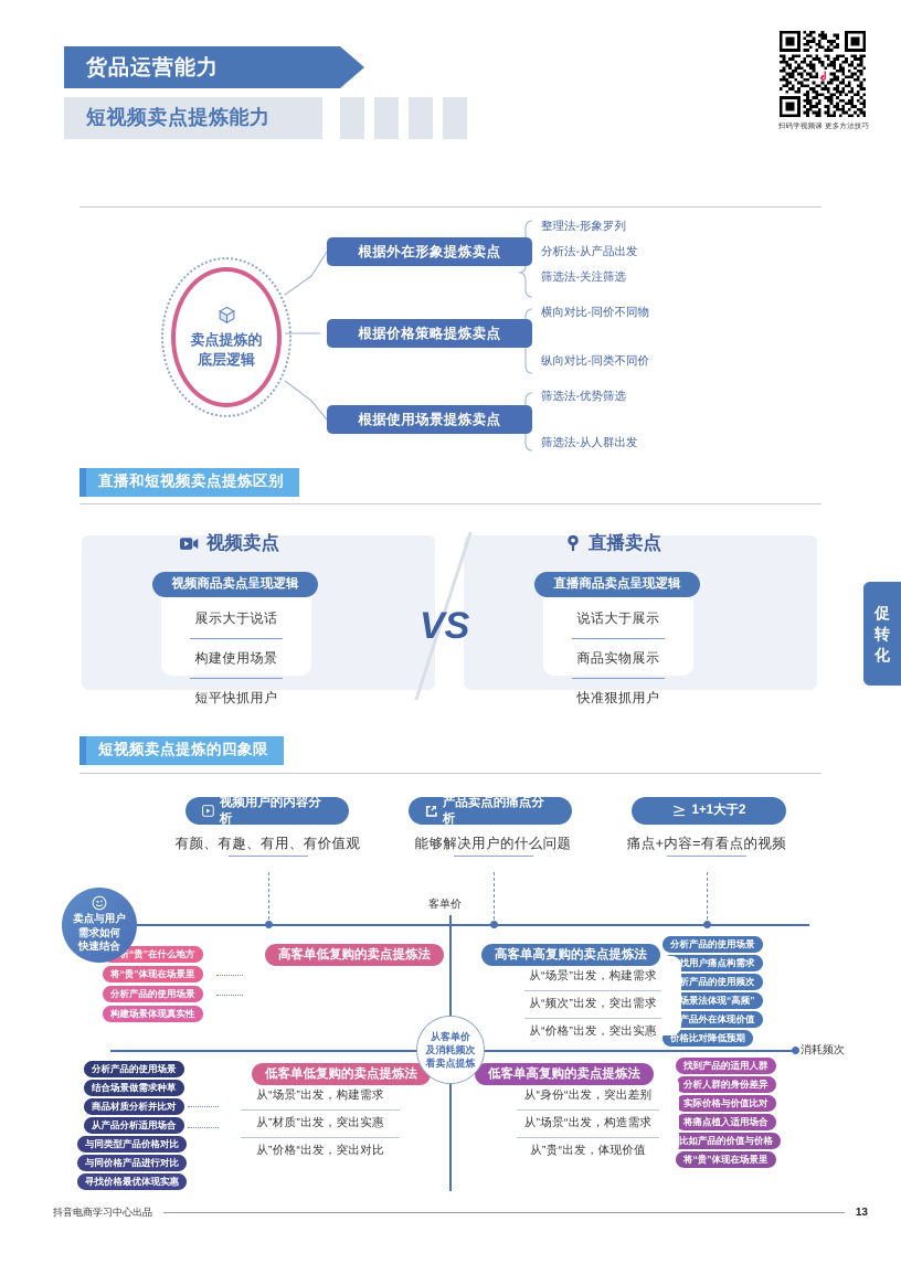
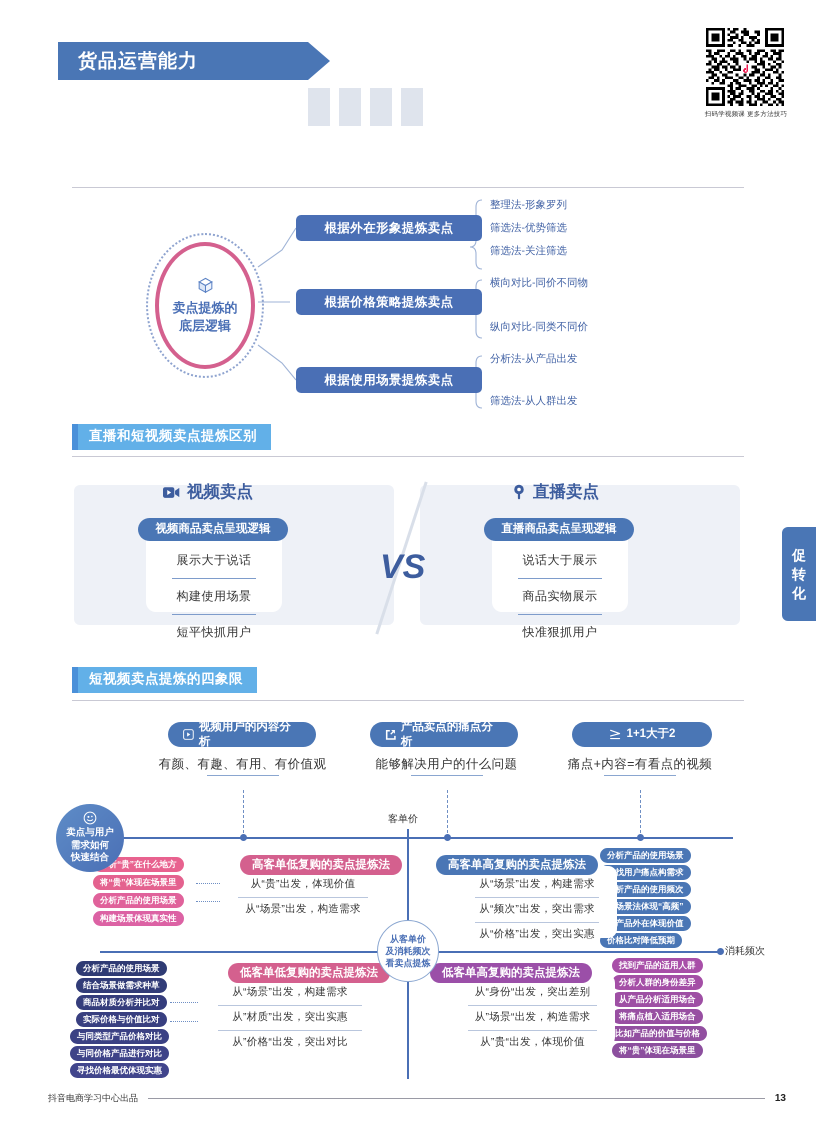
  货品运营能力
- 短视频卖点提炼能力
  卖点提炼的
  底层逻辑
  根据外在形象提炼卖点
  根据价格策略提炼卖点
  根据使用场景提炼卖点
  整理法-形象罗列
- 分析法-从产品出发
+ 筛选法-优势筛选
  筛选法-关注筛选
  横向对比-同价不同物
  纵向对比-同类不同价
- 筛选法-优势筛选
+ 分析法-从产品出发
  筛选法-从人群出发
  直播和短视频卖点提炼区别
  视频卖点
  直播卖点
  视频商品卖点呈现逻辑
  展示大于说话
  构建使用场景
  短平快抓用户
  直播商品卖点呈现逻辑
  说话大于展示
  商品实物展示
  快准狠抓用户
  VS
  短视频卖点提炼的四象限
  有颜、有趣、有用、有价值观
  视频用户的内容分析
  能够解决用户的什么问题
  产品卖点的痛点分析
  痛点+内容=有看点的视频
  1+1大于2
  卖点与用户
  需求如何
  快速结合
  客单价
  消耗频次
  从客单价
  及消耗频次
  看卖点提炼
+ 从“贵”出发，体现价值
+ 从“场景”出发，构造需求
  高客单低复购的卖点提炼法
  析“贵”在什么地方
  将“贵”体现在场景里
  分析产品的使用场景
  构建场景体现真实性
  从“场景”出发，构建需求
  从“频次”出发，突出需求
  从“价格”出发，突出实惠
  高客单高复购的卖点提炼法
  分析产品的使用场景
  找用户痛点构需求
  析产品的使用频次
  场景法体现“高频”
  产品外在体现价值
  价格比对降低预期
  从“场景”出发，构建需求
  从”材质”出发，突出实惠
  从”价格“出发，突出对比
  低客单低复购的卖点提炼法
  分析产品的使用场景
  结合场景做需求种草
  商品材质分析并比对
- 从产品分析适用场合
+ 实际价格与价值比对
  与同类型产品价格对比
  与同价格产品进行对比
  寻找价格最优体现实惠
  从“身份“出发，突出差别
  从”场景“出发，构造需求
  从”贵“出发，体现价值
  低客单高复购的卖点提炼法
  找到产品的适用人群
  分析人群的身份差异
- 实际价格与价值比对
+ 从产品分析适用场合
  将痛点植入适用场合
  比如产品的价值与价格
  将“贵”体现在场景里
  促
  转
  化
  抖音电商学习中心出品
  13
